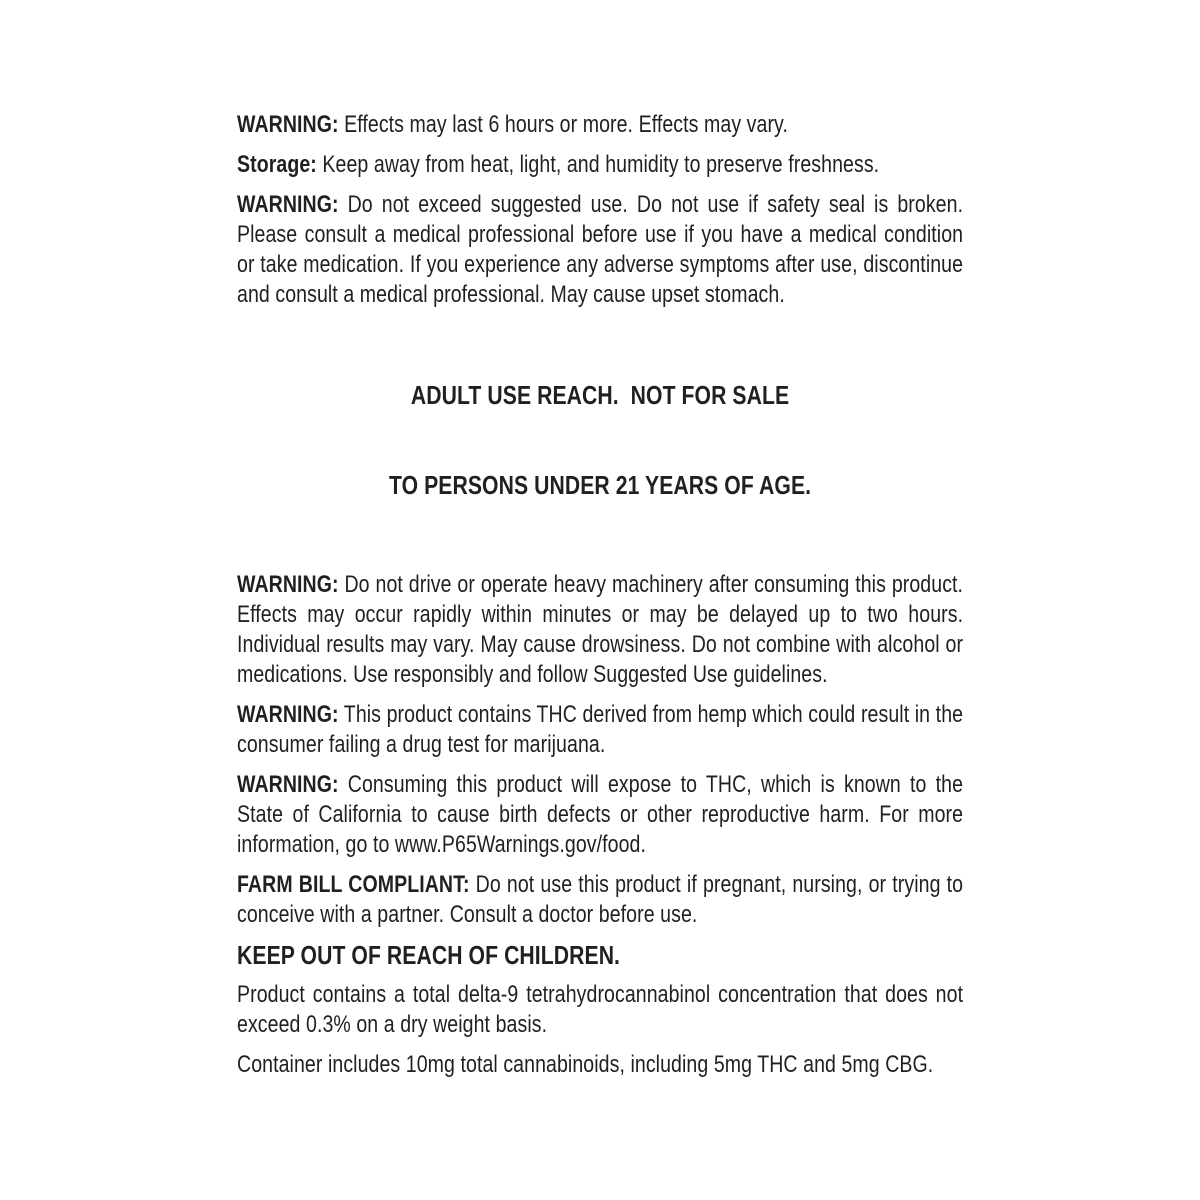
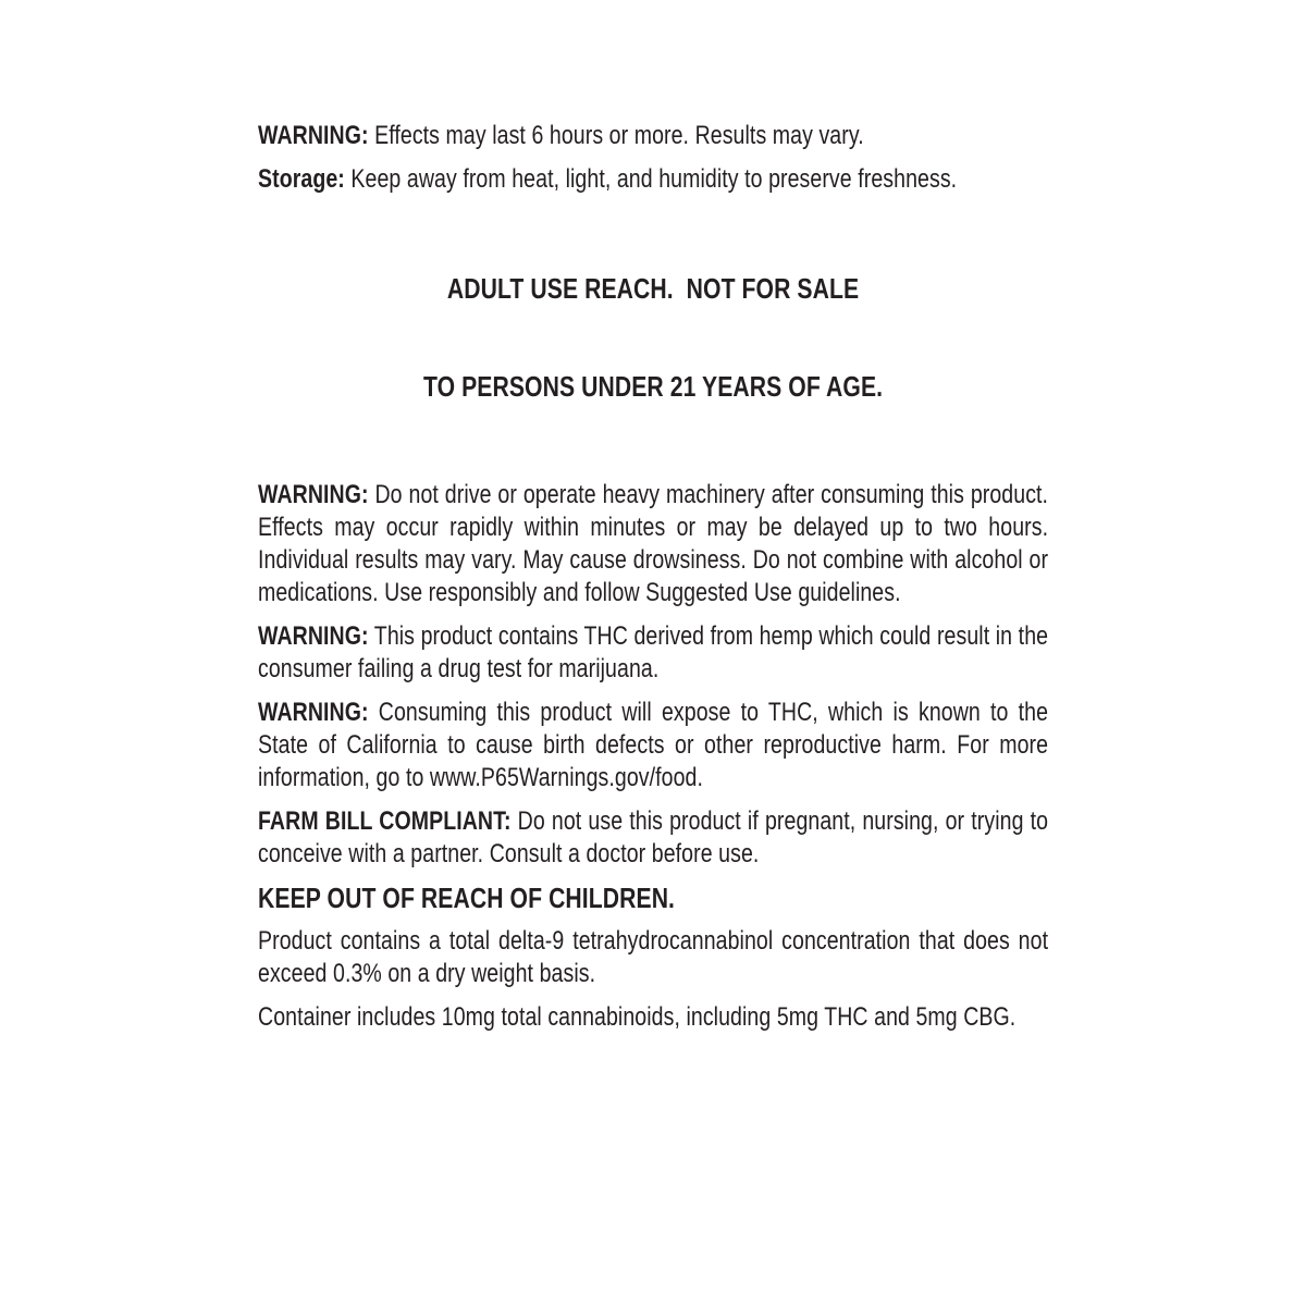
- WARNING: Effects may last 6 hours or more. Effects may vary.
+ WARNING: Effects may last 6 hours or more. Results may vary.
  Storage: Keep away from heat, light, and humidity to preserve freshness.
- WARNING: Do not exceed suggested use. Do not use if safety seal is broken. Please consult a medical professional before use if you have a medical condition or take medication. If you experience any adverse symptoms after use, discontinue and consult a medical professional. May cause upset stomach.
  ADULT USE REACH. NOT FOR SALE
  TO PERSONS UNDER 21 YEARS OF AGE.
  WARNING: Do not drive or operate heavy machinery after consuming this product. Effects may occur rapidly within minutes or may be delayed up to two hours. Individual results may vary. May cause drowsiness. Do not combine with alcohol or medications. Use responsibly and follow Suggested Use guidelines.
  WARNING: This product contains THC derived from hemp which could result in the consumer failing a drug test for marijuana.
  WARNING: Consuming this product will expose to THC, which is known to the State of California to cause birth defects or other reproductive harm. For more information, go to www.P65Warnings.gov/food.
  FARM BILL COMPLIANT: Do not use this product if pregnant, nursing, or trying to conceive with a partner. Consult a doctor before use.
  KEEP OUT OF REACH OF CHILDREN.
  Product contains a total delta-9 tetrahydrocannabinol concentration that does not exceed 0.3% on a dry weight basis.
  Container includes 10mg total cannabinoids, including 5mg THC and 5mg CBG.
